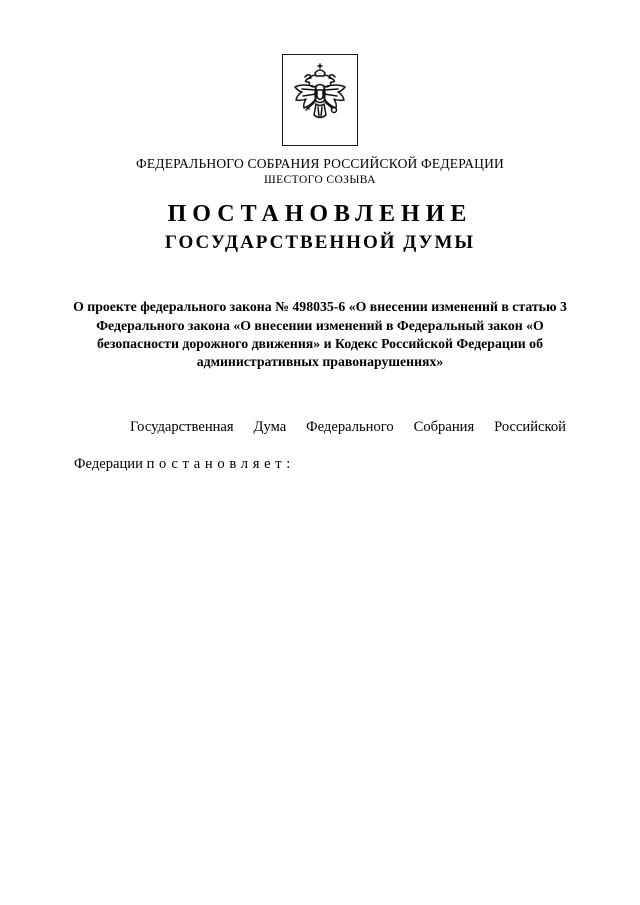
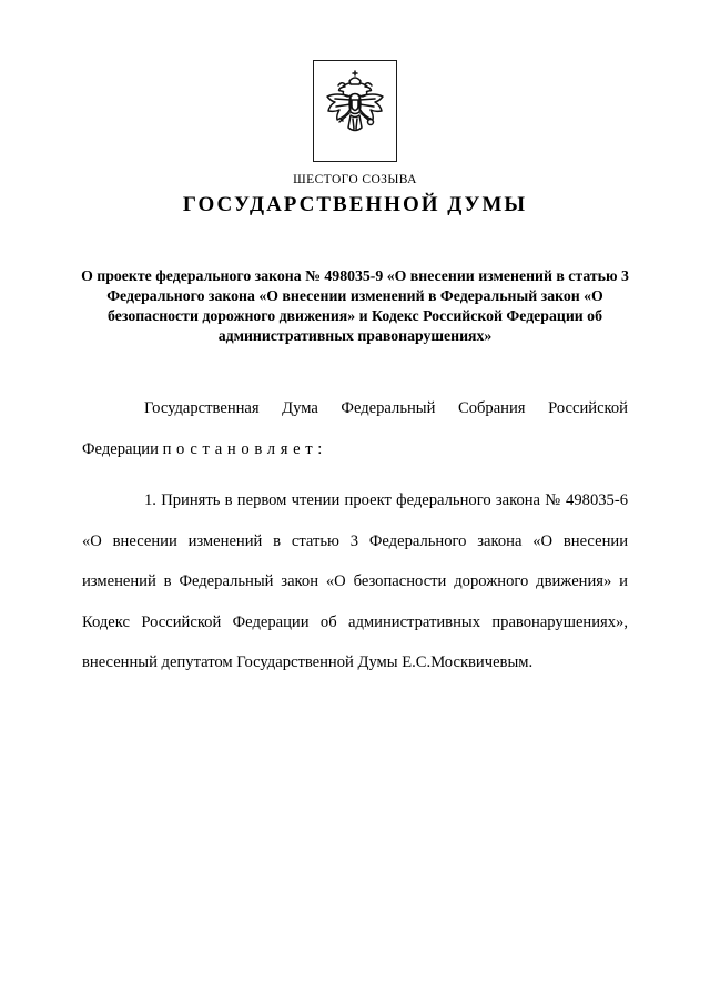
- ФЕДЕРАЛЬНОГО СОБРАНИЯ РОССИЙСКОЙ ФЕДЕРАЦИИ
  ШЕСТОГО СОЗЫВА
- ПОСТАНОВЛЕНИЕ
  ГОСУДАРСТВЕННОЙ ДУМЫ
- О проекте федерального закона № 498035-6 «О внесении изменений в статью 3 Федерального закона «О внесении изменений в Федеральный закон «О безопасности дорожного движения» и Кодекс Российской Федерации об административных правонарушениях»
+ О проекте федерального закона № 498035-9 «О внесении изменений в статью 3 Федерального закона «О внесении изменений в Федеральный закон «О безопасности дорожного движения» и Кодекс Российской Федерации об административных правонарушениях»
- Государственная Дума Федерального Собрания Российской Федерации постановляет:
+ Государственная Дума Федеральный Собрания Российской Федерации постановляет:
+ 1. Принять в первом чтении проект федерального закона № 498035-6 «О внесении изменений в статью 3 Федерального закона «О внесении изменений в Федеральный закон «О безопасности дорожного движения» и Кодекс Российской Федерации об административных правонарушениях», внесенный депутатом Государственной Думы Е.С.Москвичевым.
